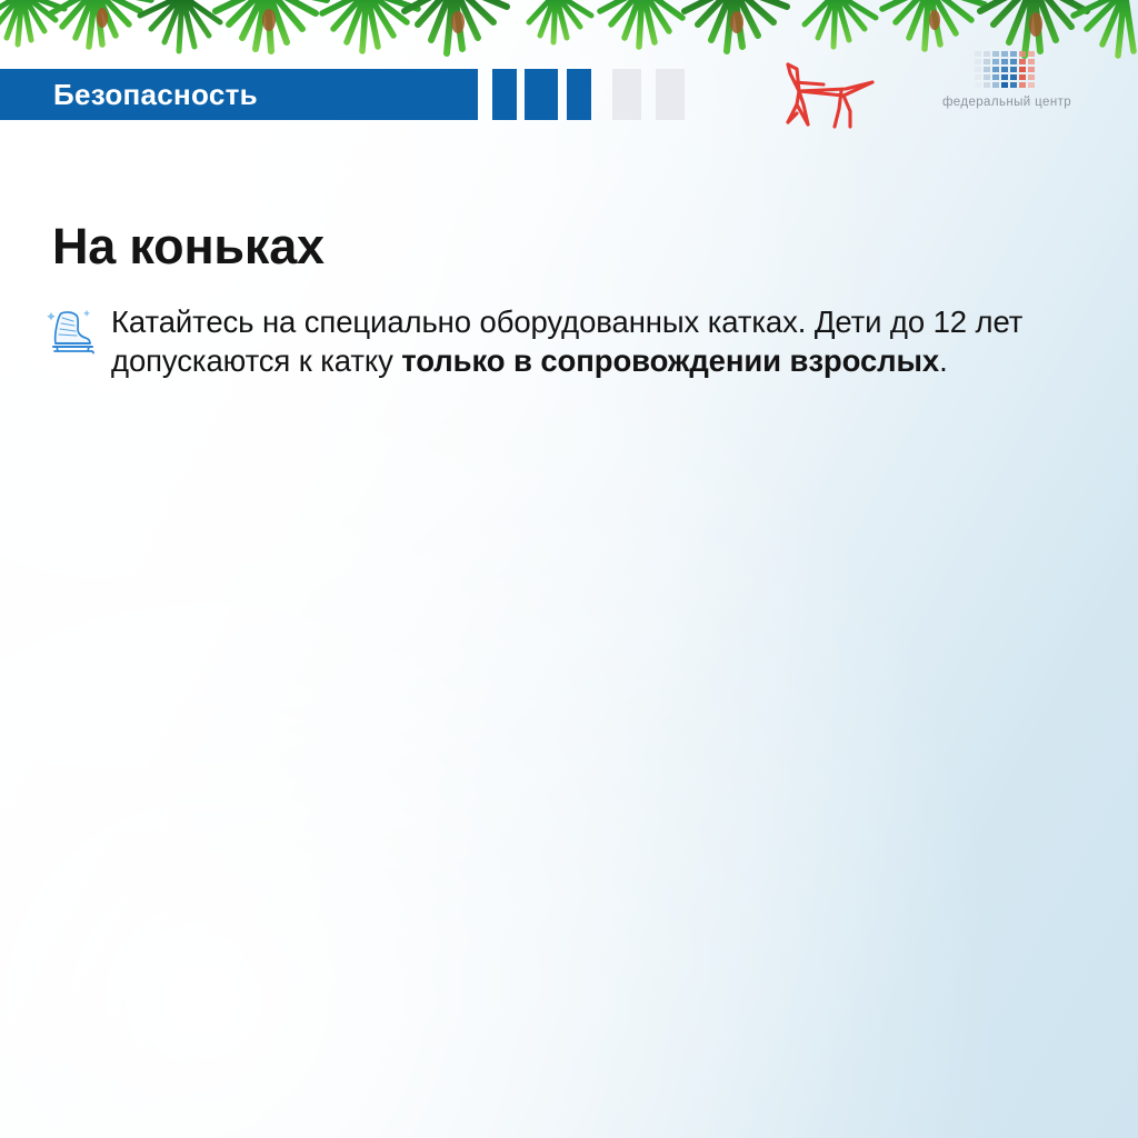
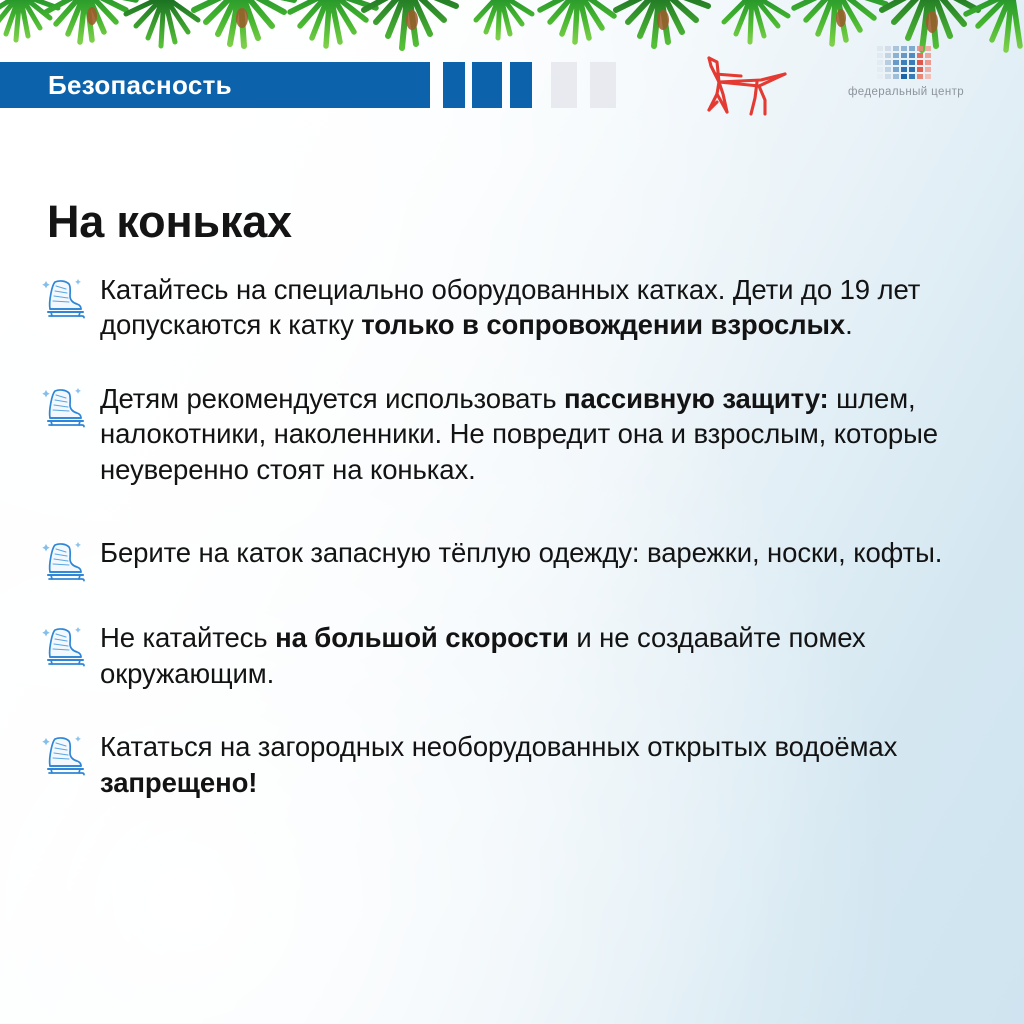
  Безопасность
  федеральный центр
  На коньках
- Катайтесь на специально оборудованных катках. Дети до 12 лет допускаются к катку только в сопровождении взрослых.
+ Катайтесь на специально оборудованных катках. Дети до 19 лет допускаются к катку только в сопровождении взрослых.
+ Детям рекомендуется использовать пассивную защиту: шлем, налокотники, наколенники. Не повредит она и взрослым, которые неуверенно стоят на коньках.
+ Берите на каток запасную тёплую одежду: варежки, носки, кофты.
+ Не катайтесь на большой скорости и не создавайте помех окружающим.
+ Кататься на загородных необорудованных открытых водоёмах запрещено!
